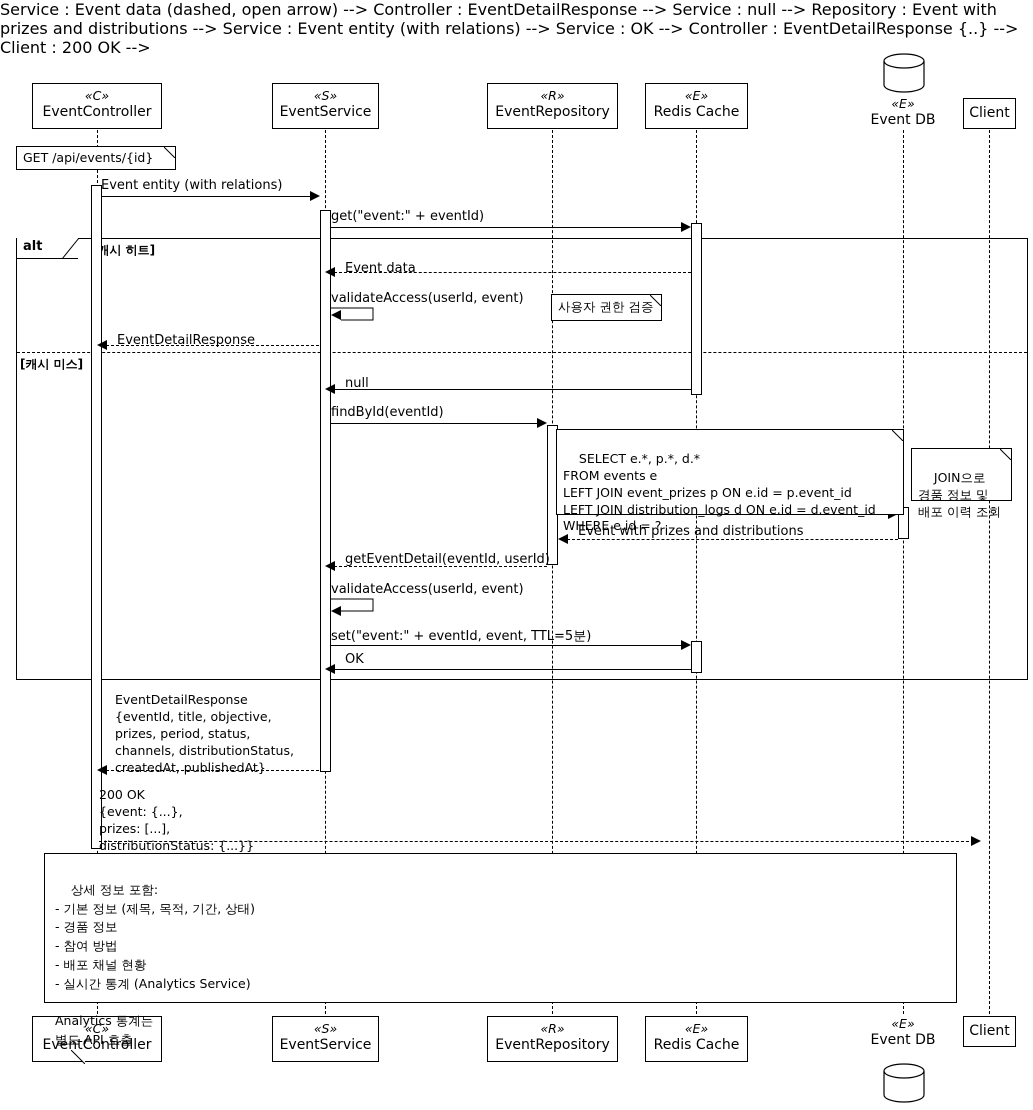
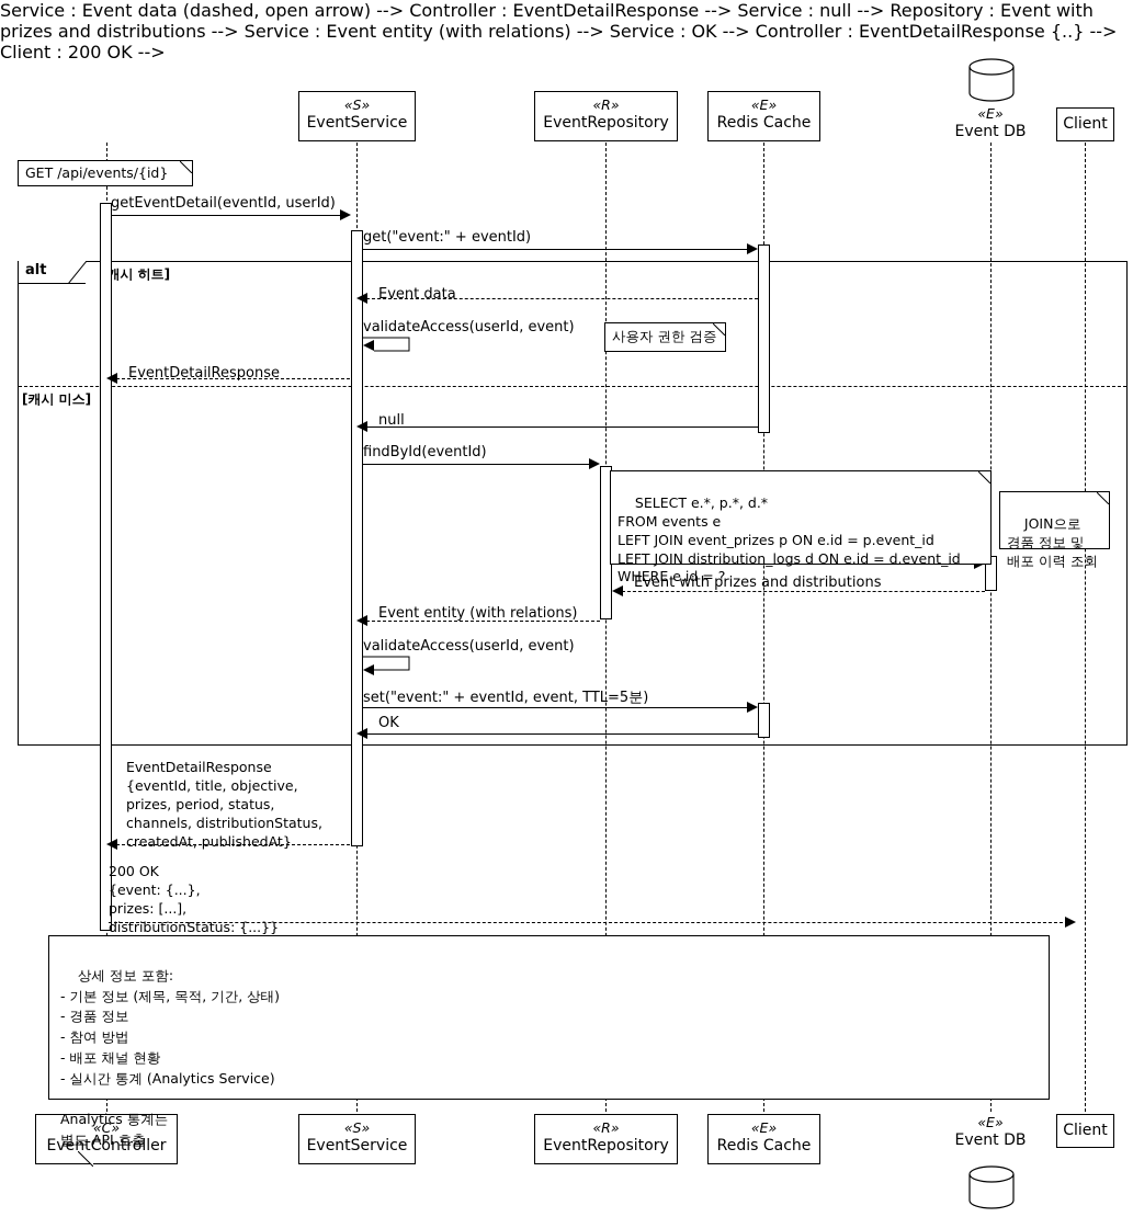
- «C»
- EventController
  «S»
  EventService
  «R»
  EventRepository
  «E»
  Redis Cache
  «E»
  Event DB
  Client
  «S»
  EventService
  «R»
  EventRepository
  «E»
  Redis Cache
  «E»
  Event DB
  Client
  GET /api/events/{id}
  alt
  캐시 히트]
  [캐시 미스]
- Event entity (with relations)
+ getEventDetail(eventId, userId)
  get("event:" + eventId)
  Service : Event data (dashed, open arrow) -->
  Event data
  validateAccess(userId, event)
  Controller : EventDetailResponse -->
  EventDetailResponse
  Service : null -->
  null
  findById(eventId)
  Repository : Event with prizes and distributions -->
  Service : Event entity (with relations) -->
- getEventDetail(eventId, userId)
+ Event entity (with relations)
  validateAccess(userId, event)
  set("event:" + eventId, event, TTL=5분)
  Service : OK -->
  OK
  Controller : EventDetailResponse {..} -->
  EventDetailResponse
  {eventId, title, objective,
  prizes, period, status,
  channels, distributionStatus,
  createdAt, publishedAt}
  Client : 200 OK -->
  200 OK
  {event: {...},
  prizes: [...],
  distributionStatus: {...}}
  사용자 권한 검증
  SELECT e.*, p.*, d.*
  FROM events e
  LEFT JOIN event_prizes p ON e.id = p.event_id
  LEFT JOIN distribution_logs d ON e.id = d.event_id
  WHERE e.id = ?
  JOIN으로
  경품 정보 및
  배포 이력 조회
  상세 정보 포함:
  - 기본 정보 (제목, 목적, 기간, 상태)
  - 경품 정보
  - 참여 방법
  - 배포 채널 현황
  - 실시간 통계 (Analytics Service)
  Analytics 통계는
  별도 API 호출
